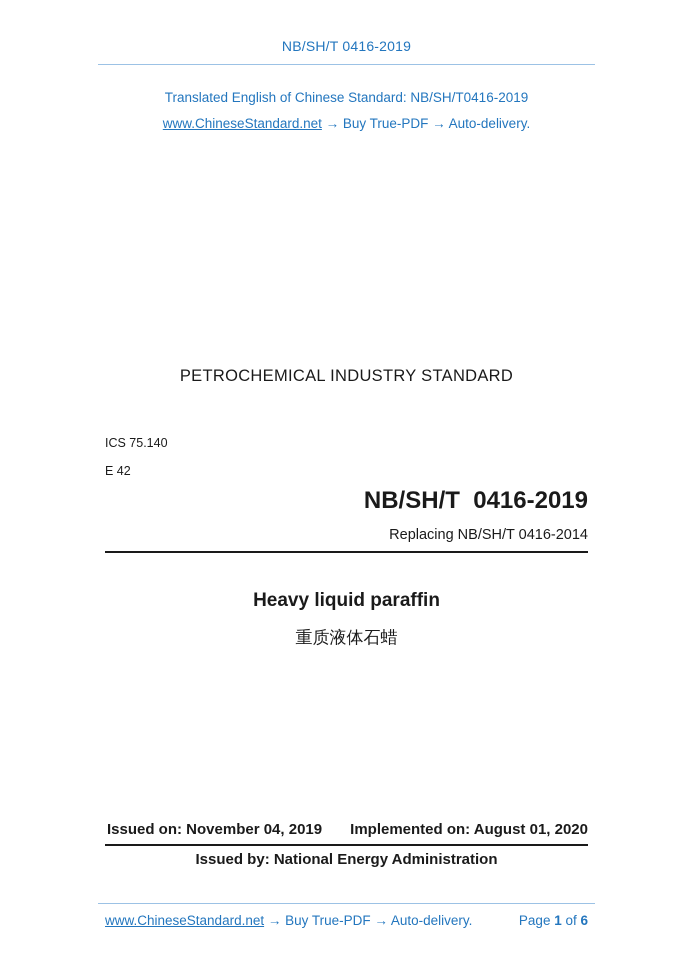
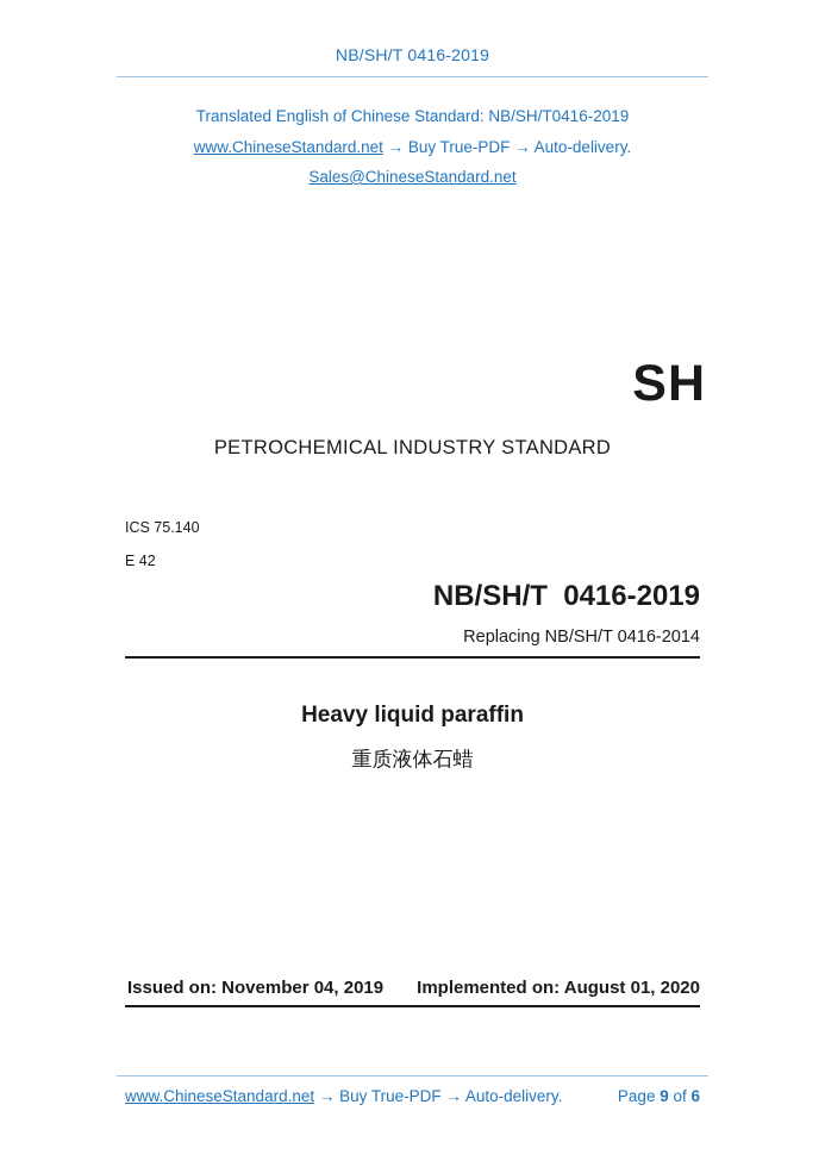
  NB/SH/T 0416-2019
  Translated English of Chinese Standard: NB/SH/T0416-2019
  www.ChineseStandard.net → Buy True-PDF → Auto-delivery.
+ Sales@ChineseStandard.net
+ SH
  PETROCHEMICAL INDUSTRY STANDARD
  ICS 75.140
  E 42
  NB/SH/T 0416-2019
  Replacing NB/SH/T 0416-2014
  Heavy liquid paraffin
  重质液体石蜡
  Issued on: November 04, 2019
  Implemented on: August 01, 2020
- Issued by: National Energy Administration
  www.ChineseStandard.net → Buy True-PDF → Auto-delivery.
- Page 1 of 6
+ Page 9 of 6
